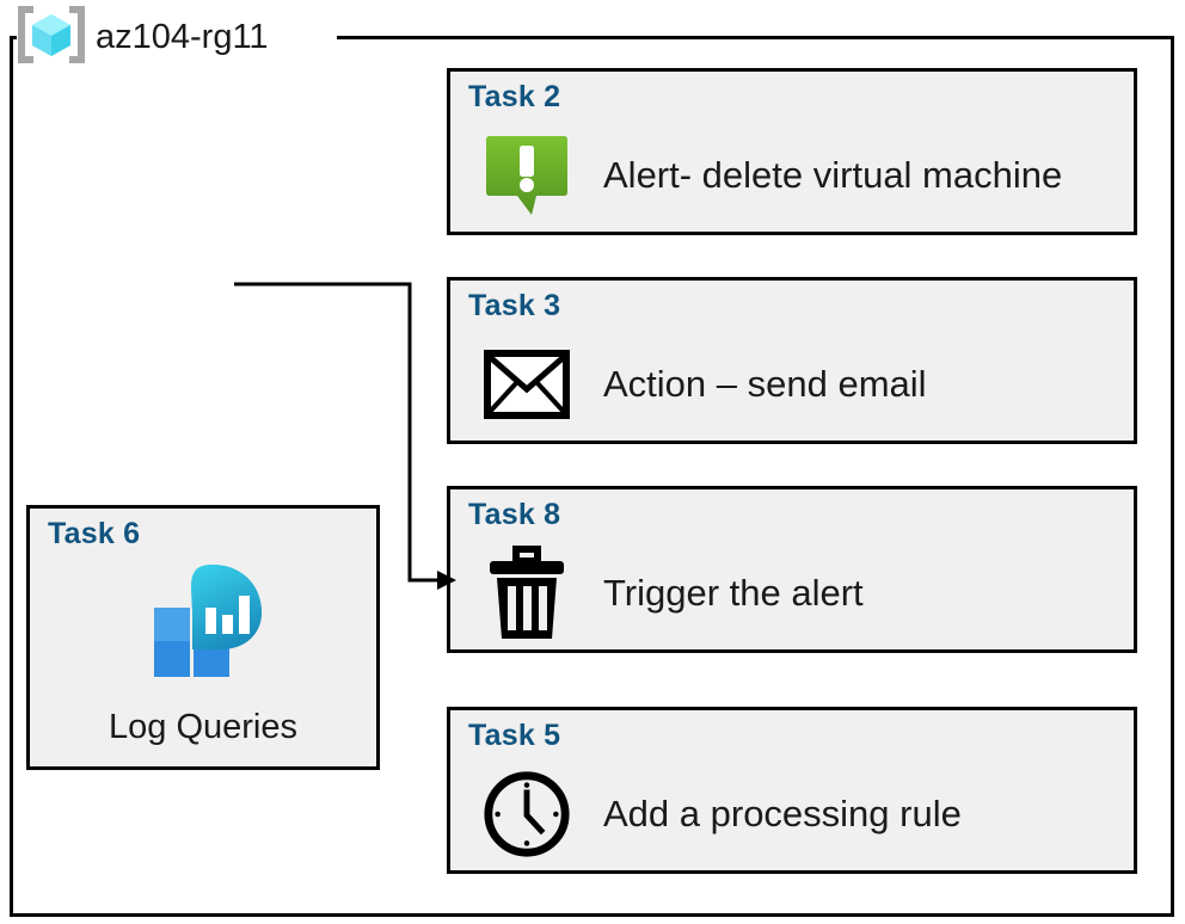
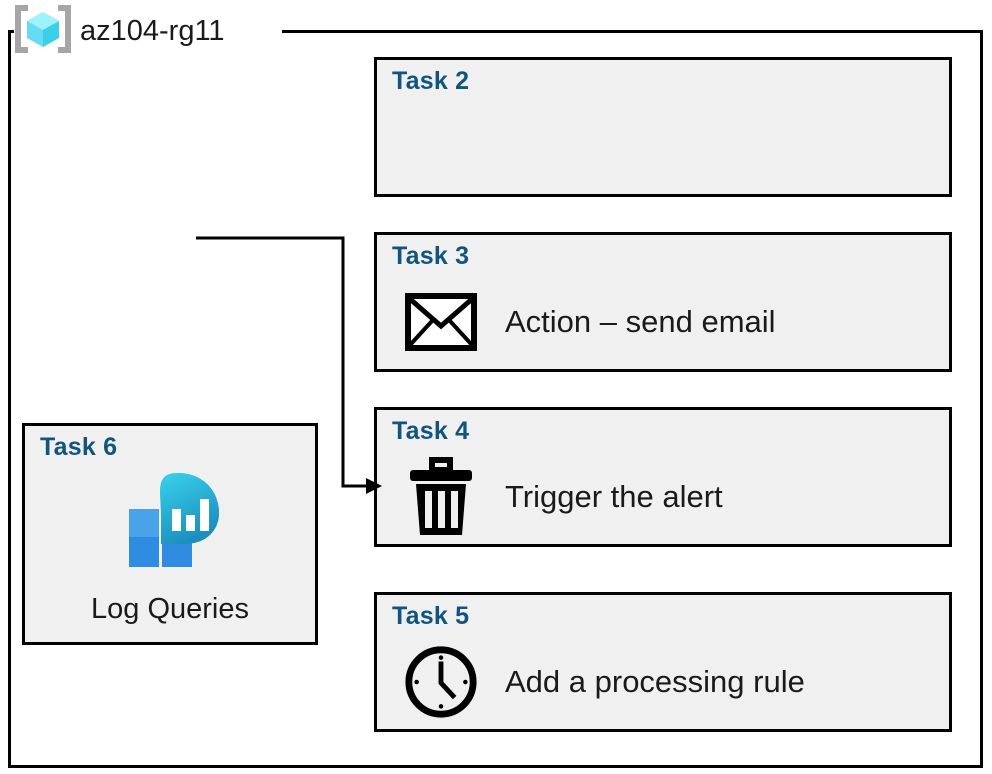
  az104-rg11
  Task 6
  Log Queries
  Task 2
- Alert- delete virtual machine
  Task 3
  Action – send email
- Task 8
+ Task 4
  Trigger the alert
  Task 5
  Add a processing rule
